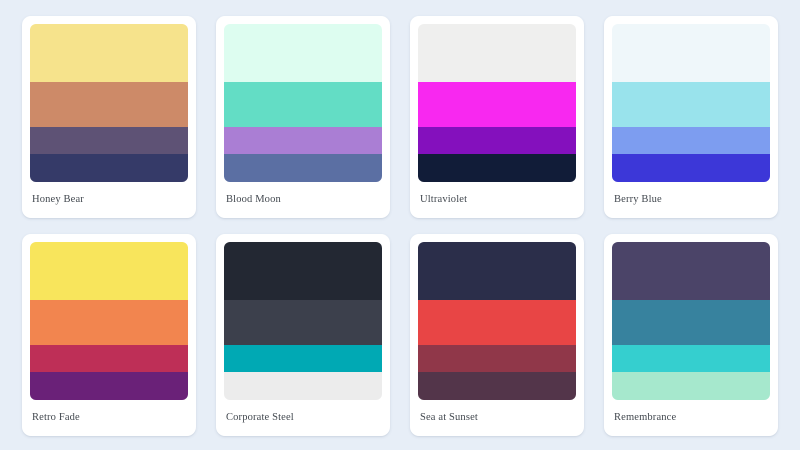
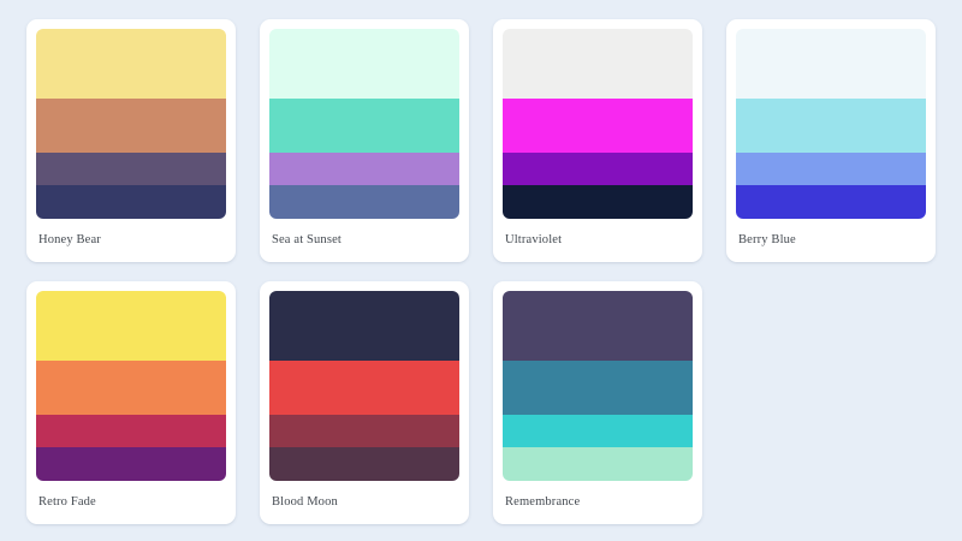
  Honey Bear
- Blood Moon
+ Sea at Sunset
  Ultraviolet
  Berry Blue
  Retro Fade
- Corporate Steel
- Sea at Sunset
+ Blood Moon
  Remembrance
